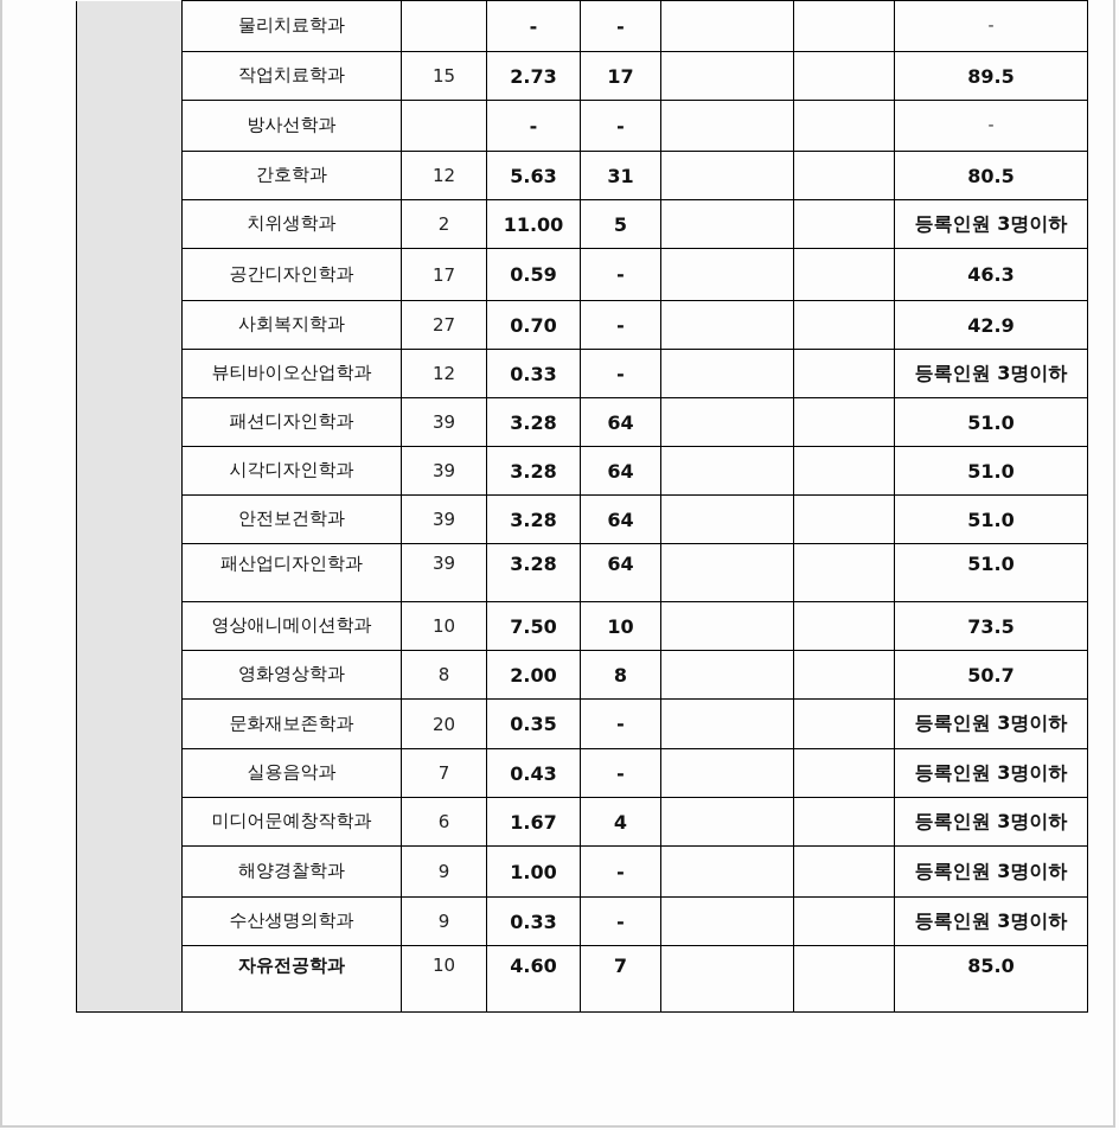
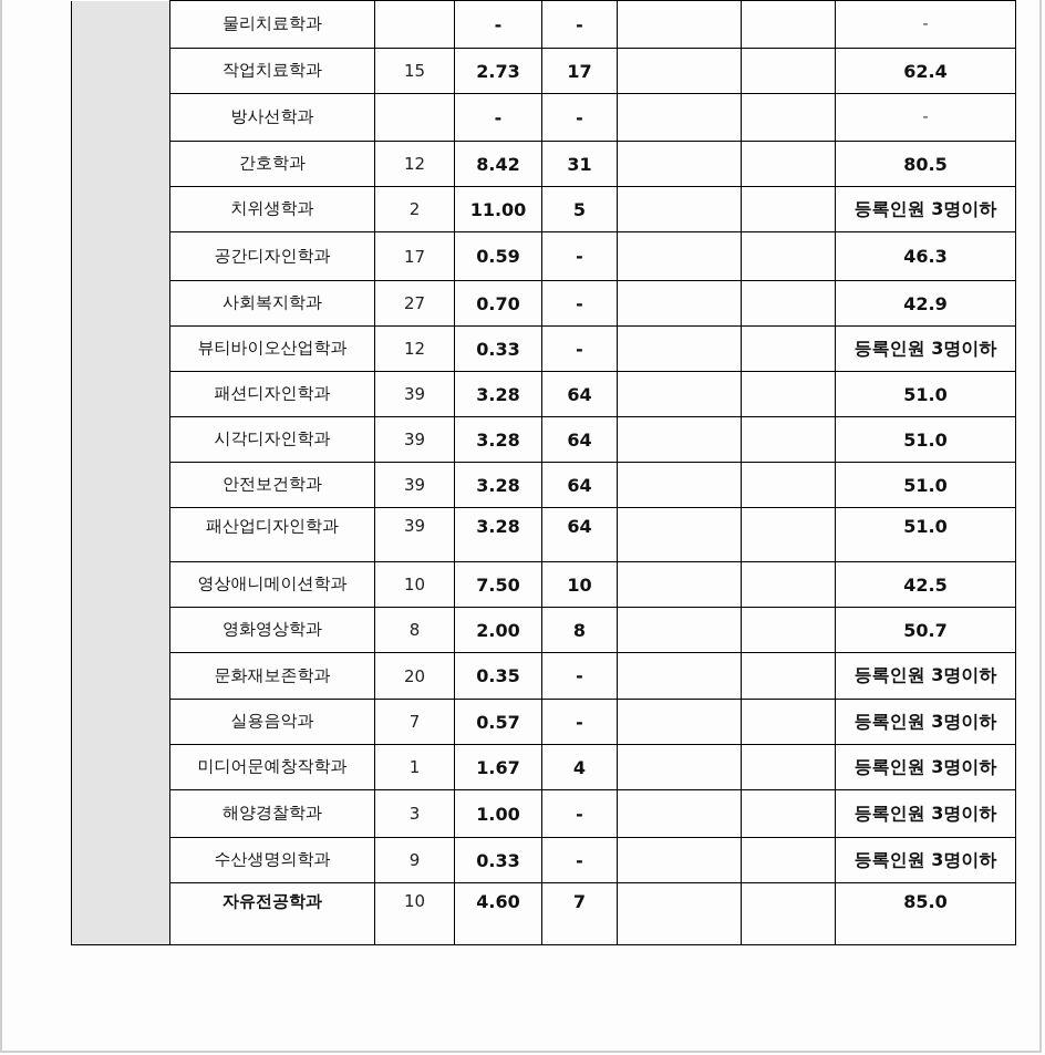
  	물리치료학과		-	-			-
- 작업치료학과	15	2.73	17			89.5
+ 작업치료학과	15	2.73	17			62.4
  방사선학과		-	-			-
- 간호학과	12	5.63	31			80.5
+ 간호학과	12	8.42	31			80.5
  치위생학과	2	11.00	5			등록인원 3명이하
  공간디자인학과	17	0.59	-			46.3
  사회복지학과	27	0.70	-			42.9
  뷰티바이오산업학과	12	0.33	-			등록인원 3명이하
  패션디자인학과	39	3.28	64			51.0
  시각디자인학과	39	3.28	64			51.0
  안전보건학과	39	3.28	64			51.0
  패산업디자인학과	39	3.28	64			51.0
- 영상애니메이션학과	10	7.50	10			73.5
+ 영상애니메이션학과	10	7.50	10			42.5
  영화영상학과	8	2.00	8			50.7
  문화재보존학과	20	0.35	-			등록인원 3명이하
- 실용음악과	7	0.43	-			등록인원 3명이하
+ 실용음악과	7	0.57	-			등록인원 3명이하
- 미디어문예창작학과	6	1.67	4			등록인원 3명이하
+ 미디어문예창작학과	1	1.67	4			등록인원 3명이하
- 해양경찰학과	9	1.00	-			등록인원 3명이하
+ 해양경찰학과	3	1.00	-			등록인원 3명이하
  수산생명의학과	9	0.33	-			등록인원 3명이하
  자유전공학과	10	4.60	7			85.0
